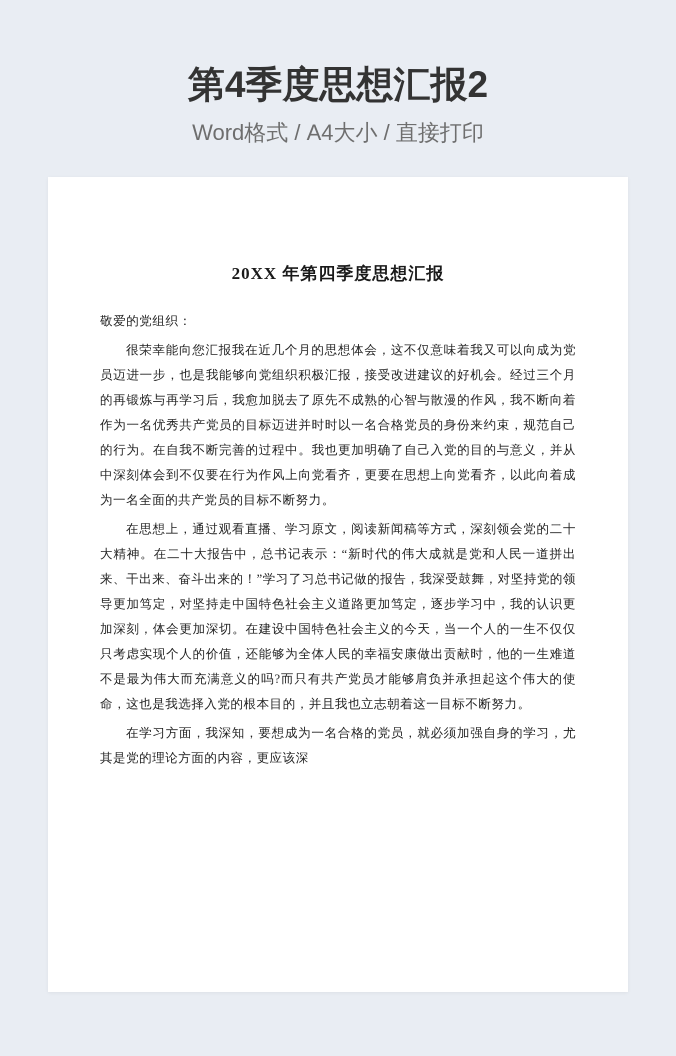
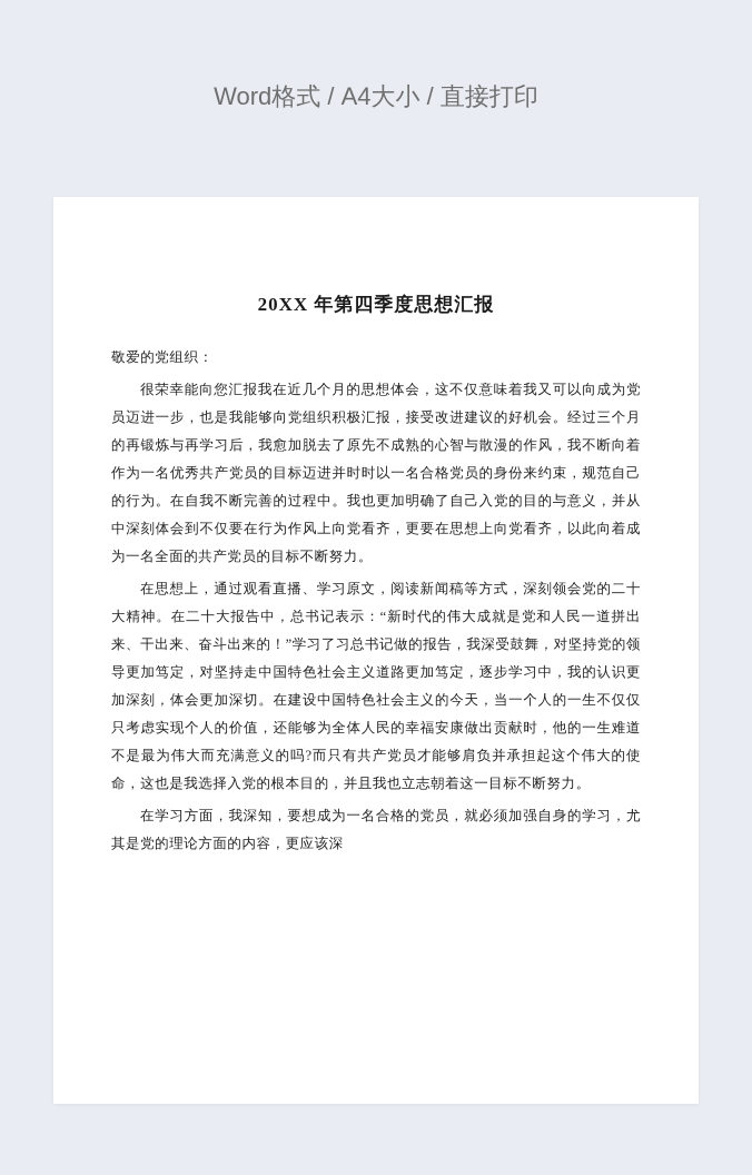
- 第4季度思想汇报2
  Word格式 / A4大小 / 直接打印
  20XX 年第四季度思想汇报
  敬爱的党组织：
  很荣幸能向您汇报我在近几个月的思想体会，这不仅意味着我又可以向成为党员迈进一步，也是我能够向党组织积极汇报，接受改进建议的好机会。经过三个月的再锻炼与再学习后，我愈加脱去了原先不成熟的心智与散漫的作风，我不断向着作为一名优秀共产党员的目标迈进并时时以一名合格党员的身份来约束，规范自己的行为。在自我不断完善的过程中。我也更加明确了自己入党的目的与意义，并从中深刻体会到不仅要在行为作风上向党看齐，更要在思想上向党看齐，以此向着成为一名全面的共产党员的目标不断努力。
  在思想上，通过观看直播、学习原文，阅读新闻稿等方式，深刻领会党的二十大精神。在二十大报告中，总书记表示：“新时代的伟大成就是党和人民一道拼出来、干出来、奋斗出来的！”学习了习总书记做的报告，我深受鼓舞，对坚持党的领导更加笃定，对坚持走中国特色社会主义道路更加笃定，逐步学习中，我的认识更加深刻，体会更加深切。在建设中国特色社会主义的今天，当一个人的一生不仅仅只考虑实现个人的价值，还能够为全体人民的幸福安康做出贡献时，他的一生难道不是最为伟大而充满意义的吗?而只有共产党员才能够肩负并承担起这个伟大的使命，这也是我选择入党的根本目的，并且我也立志朝着这一目标不断努力。
  在学习方面，我深知，要想成为一名合格的党员，就必须加强自身的学习，尤其是党的理论方面的内容，更应该深
